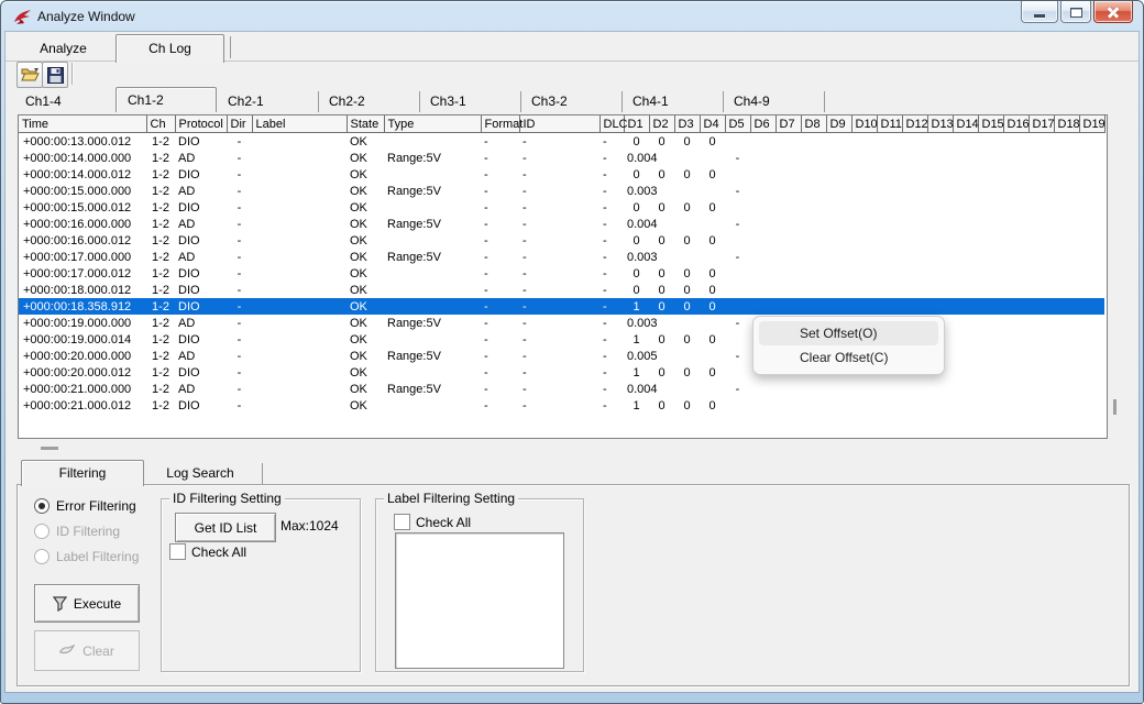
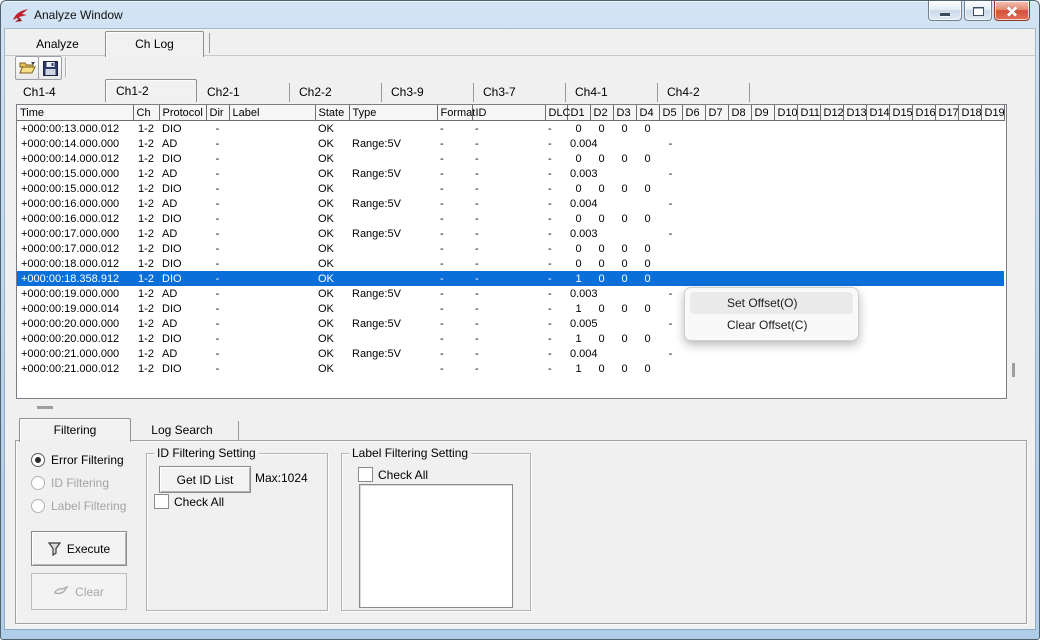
  Analyze Window
  Analyze
  Ch Log
  Ch1-4
  Ch1-2
  Ch2-1
  Ch2-2
- Ch3-1
+ Ch3-9
- Ch3-2
+ Ch3-7
  Ch4-1
- Ch4-9
+ Ch4-2
  Time	Ch	Protocol	Dir	Label	State	Type	Format	ID	DLC	D1	D2	D3	D4	D5	D6	D7	D8	D9	D10	D11	D12	D13	D14	D15	D16	D17	D18	D19
  +000:00:13.000.012	1-2	DIO	-		OK		-	-	-	0	0	0	0
  +000:00:14.000.000	1-2	AD	-		OK	Range:5V	-	-	-	0.004				-
  +000:00:14.000.012	1-2	DIO	-		OK		-	-	-	0	0	0	0
  +000:00:15.000.000	1-2	AD	-		OK	Range:5V	-	-	-	0.003				-
  +000:00:15.000.012	1-2	DIO	-		OK		-	-	-	0	0	0	0
  +000:00:16.000.000	1-2	AD	-		OK	Range:5V	-	-	-	0.004				-
  +000:00:16.000.012	1-2	DIO	-		OK		-	-	-	0	0	0	0
  +000:00:17.000.000	1-2	AD	-		OK	Range:5V	-	-	-	0.003				-
  +000:00:17.000.012	1-2	DIO	-		OK		-	-	-	0	0	0	0
  +000:00:18.000.012	1-2	DIO	-		OK		-	-	-	0	0	0	0
  +000:00:18.358.912	1-2	DIO	-		OK		-	-	-	1	0	0	0
  +000:00:19.000.000	1-2	AD	-		OK	Range:5V	-	-	-	0.003				-
  +000:00:19.000.014	1-2	DIO	-		OK		-	-	-	1	0	0	0
  +000:00:20.000.000	1-2	AD	-		OK	Range:5V	-	-	-	0.005				-
  +000:00:20.000.012	1-2	DIO	-		OK		-	-	-	1	0	0	0
  +000:00:21.000.000	1-2	AD	-		OK	Range:5V	-	-	-	0.004				-
  +000:00:21.000.012	1-2	DIO	-		OK		-	-	-	1	0	0	0
  Filtering
  Log Search
  Error Filtering
  ID Filtering
  Label Filtering
  Execute
  Clear
  ID Filtering Setting
  Get ID List
  Max:1024
  Check All
  Label Filtering Setting
  Check All
  Set Offset(O)
  Clear Offset(C)
